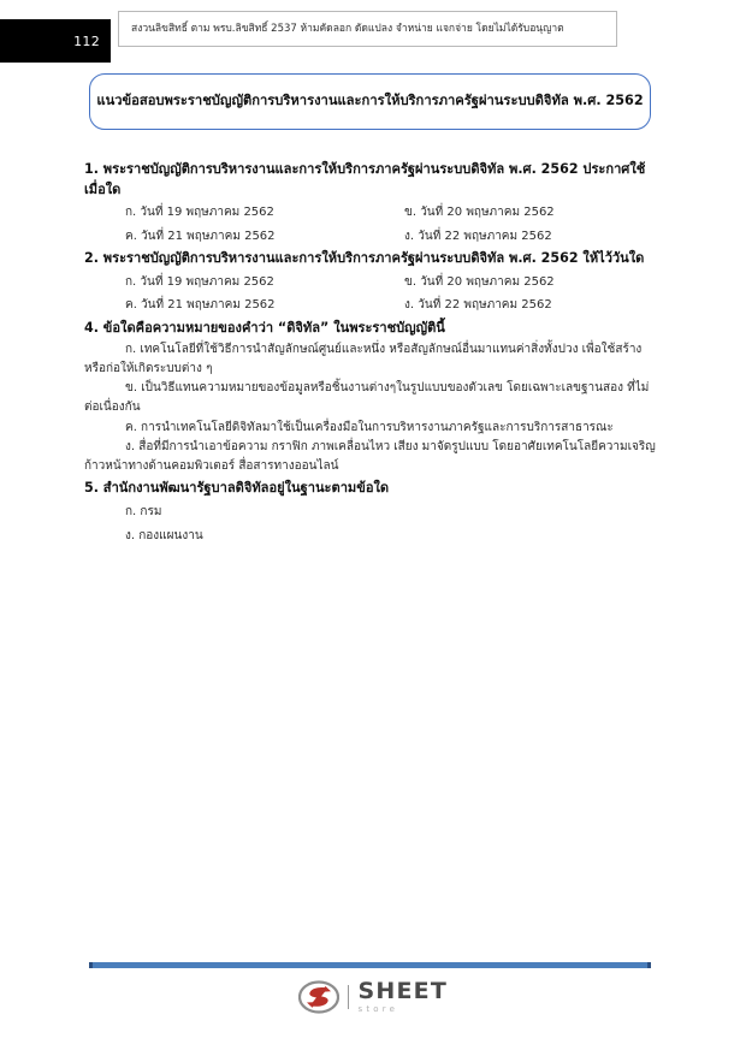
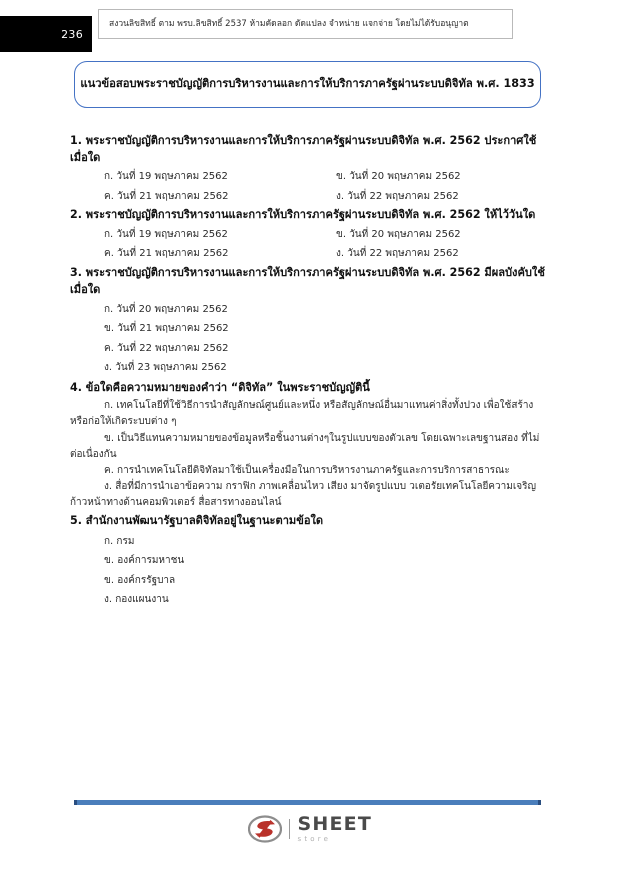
- 112
+ 236
  สงวนลิขสิทธิ์ ตาม พรบ.ลิขสิทธิ์ 2537 ห้ามคัดลอก ดัดแปลง จำหน่าย แจกจ่าย โดยไม่ได้รับอนุญาต
- แนวข้อสอบพระราชบัญญัติการบริหารงานและการให้บริการภาครัฐผ่านระบบดิจิทัล พ.ศ. 2562
+ แนวข้อสอบพระราชบัญญัติการบริหารงานและการให้บริการภาครัฐผ่านระบบดิจิทัล พ.ศ. 1833
  1. พระราชบัญญัติการบริหารงานและการให้บริการภาครัฐผ่านระบบดิจิทัล พ.ศ. 2562 ประกาศใช้เมื่อใด
  ก. วันที่ 19 พฤษภาคม 2562
  ข. วันที่ 20 พฤษภาคม 2562
  ค. วันที่ 21 พฤษภาคม 2562
  ง. วันที่ 22 พฤษภาคม 2562
  2. พระราชบัญญัติการบริหารงานและการให้บริการภาครัฐผ่านระบบดิจิทัล พ.ศ. 2562 ให้ไว้วันใด
  ก. วันที่ 19 พฤษภาคม 2562
  ข. วันที่ 20 พฤษภาคม 2562
  ค. วันที่ 21 พฤษภาคม 2562
  ง. วันที่ 22 พฤษภาคม 2562
+ 3. พระราชบัญญัติการบริหารงานและการให้บริการภาครัฐผ่านระบบดิจิทัล พ.ศ. 2562 มีผลบังคับใช้เมื่อใด
+ ก. วันที่ 20 พฤษภาคม 2562
+ ข. วันที่ 21 พฤษภาคม 2562
+ ค. วันที่ 22 พฤษภาคม 2562
+ ง. วันที่ 23 พฤษภาคม 2562
  4. ข้อใดคือความหมายของคำว่า “ดิจิทัล” ในพระราชบัญญัตินี้
  ก. เทคโนโลยีที่ใช้วิธีการนำสัญลักษณ์ศูนย์และหนึ่ง หรือสัญลักษณ์อื่นมาแทนค่าสิ่งทั้งปวง เพื่อใช้สร้างหรือก่อให้เกิดระบบต่าง ๆ
  ข. เป็นวิธีแทนความหมายของข้อมูลหรือชิ้นงานต่างๆในรูปแบบของตัวเลข โดยเฉพาะเลขฐานสอง ที่ไม่ต่อเนื่องกัน
  ค. การนำเทคโนโลยีดิจิทัลมาใช้เป็นเครื่องมือในการบริหารงานภาครัฐและการบริการสาธารณะ
- ง. สื่อที่มีการนำเอาข้อความ กราฟิก ภาพเคลื่อนไหว เสียง มาจัดรูปแบบ โดยอาศัยเทคโนโลยีความเจริญก้าวหน้าทางด้านคอมพิวเตอร์ สื่อสารทางออนไลน์
+ ง. สื่อที่มีการนำเอาข้อความ กราฟิก ภาพเคลื่อนไหว เสียง มาจัดรูปแบบ วเตอรัยเทคโนโลยีความเจริญก้าวหน้าทางด้านคอมพิวเตอร์ สื่อสารทางออนไลน์
  5. สำนักงานพัฒนารัฐบาลดิจิทัลอยู่ในฐานะตามข้อใด
  ก. กรม
+ ข. องค์การมหาชน
+ ข. องค์กรรัฐบาล
  ง. กองแผนงาน
  SHEET
  store
